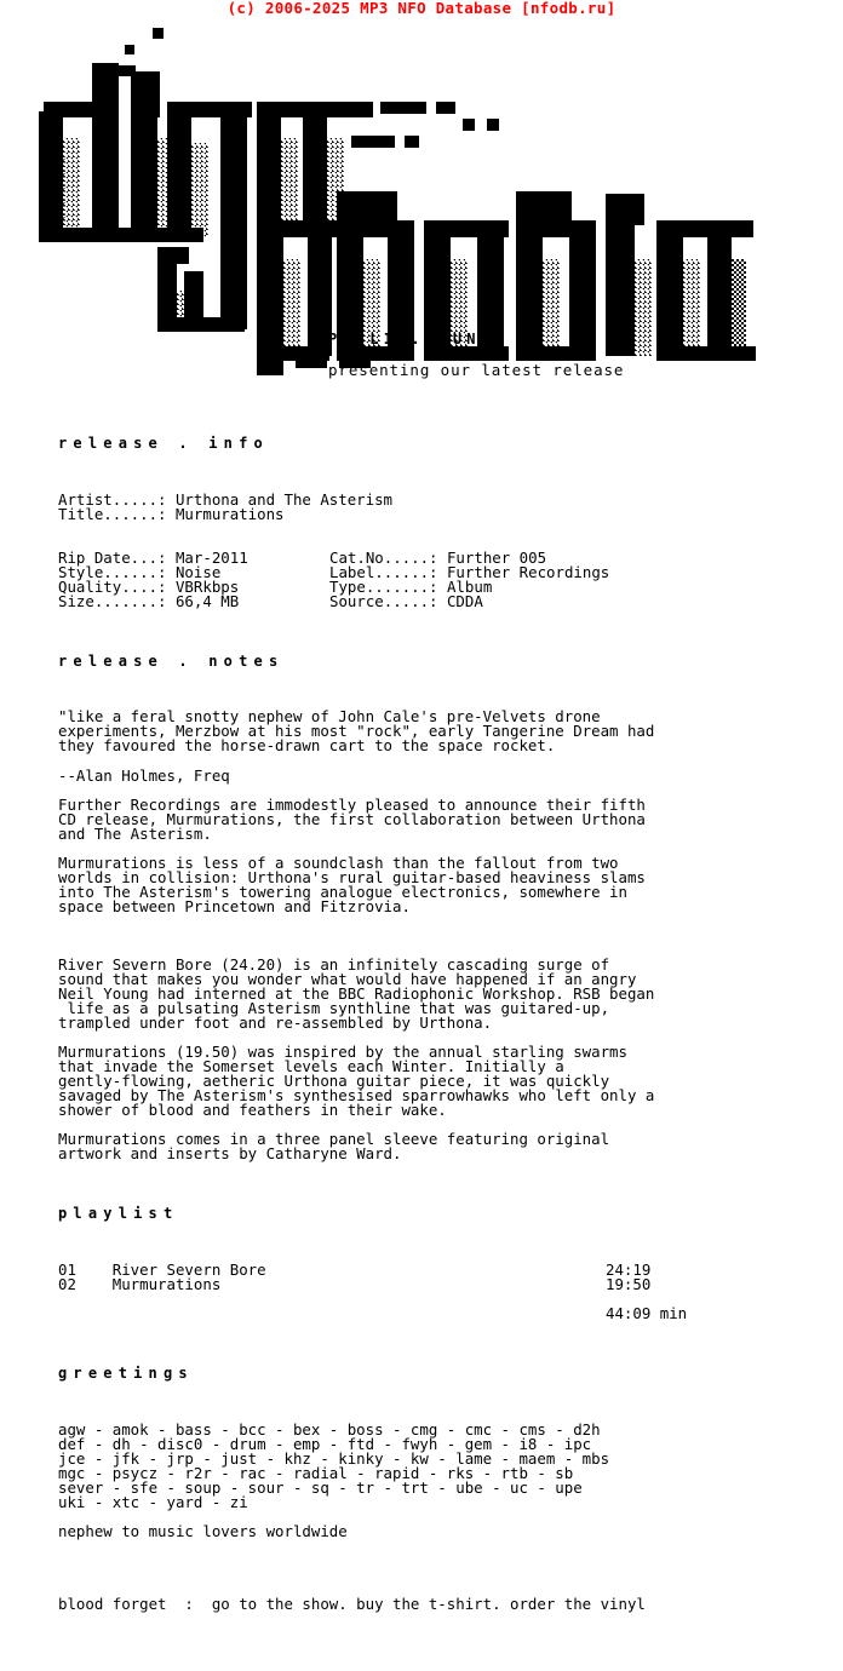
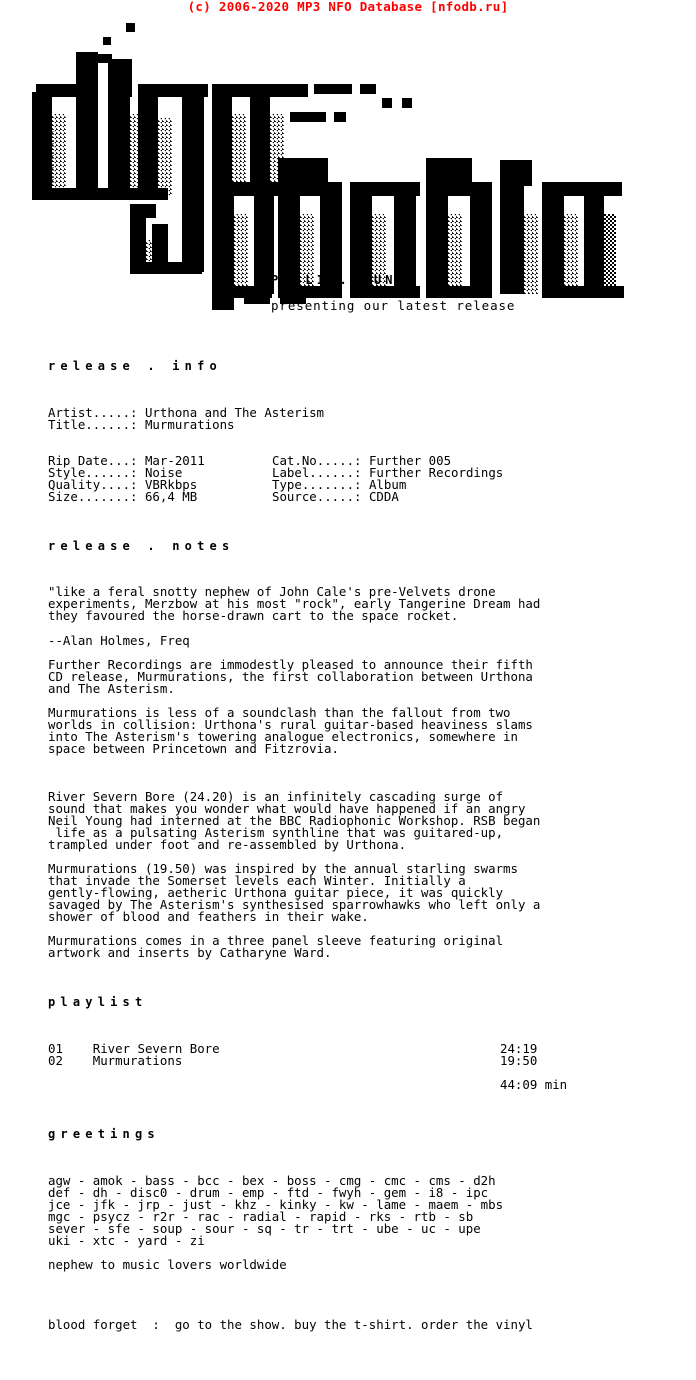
- (c) 2006-2025 MP3 NFO Database [nfodb.ru]
+ (c) 2006-2020 MP3 NFO Database [nfodb.ru]
  PUBLIC.SOUND
  presenting our latest release
  release . info
  Artist.....: Urthona and The Asterism
  Title......: Murmurations
  Rip Date...: Mar-2011
  Style......: Noise
  Quality....: VBRkbps
  Size.......: 66,4 MB
  Cat.No.....: Further 005
  Label......: Further Recordings
  Type.......: Album
  Source.....: CDDA
  release . notes
  "like a feral snotty nephew of John Cale's pre-Velvets drone
  experiments, Merzbow at his most "rock", early Tangerine Dream had
  they favoured the horse-drawn cart to the space rocket.
  --Alan Holmes, Freq
  Further Recordings are immodestly pleased to announce their fifth
  CD release, Murmurations, the first collaboration between Urthona
  and The Asterism.
  Murmurations is less of a soundclash than the fallout from two
  worlds in collision: Urthona's rural guitar-based heaviness slams
  into The Asterism's towering analogue electronics, somewhere in
  space between Princetown and Fitzrovia.
  River Severn Bore (24.20) is an infinitely cascading surge of
  sound that makes you wonder what would have happened if an angry
  Neil Young had interned at the BBC Radiophonic Workshop. RSB began
  life as a pulsating Asterism synthline that was guitared-up,
  trampled under foot and re-assembled by Urthona.
  Murmurations (19.50) was inspired by the annual starling swarms
  that invade the Somerset levels each Winter. Initially a
  gently-flowing, aetheric Urthona guitar piece, it was quickly
  savaged by The Asterism's synthesised sparrowhawks who left only a
  shower of blood and feathers in their wake.
  Murmurations comes in a three panel sleeve featuring original
  artwork and inserts by Catharyne Ward.
  playlist
  01 River Severn Bore
  02 Murmurations
  24:19
  19:50
  44:09 min
  greetings
  agw - amok - bass - bcc - bex - boss - cmg - cmc - cms - d2h
  def - dh - disc0 - drum - emp - ftd - fwyh - gem - i8 - ipc
  jce - jfk - jrp - just - khz - kinky - kw - lame - maem - mbs
  mgc - psycz - r2r - rac - radial - rapid - rks - rtb - sb
  sever - sfe - soup - sour - sq - tr - trt - ube - uc - upe
  uki - xtc - yard - zi
  nephew to music lovers worldwide
  blood forget : go to the show. buy the t-shirt. order the vinyl
